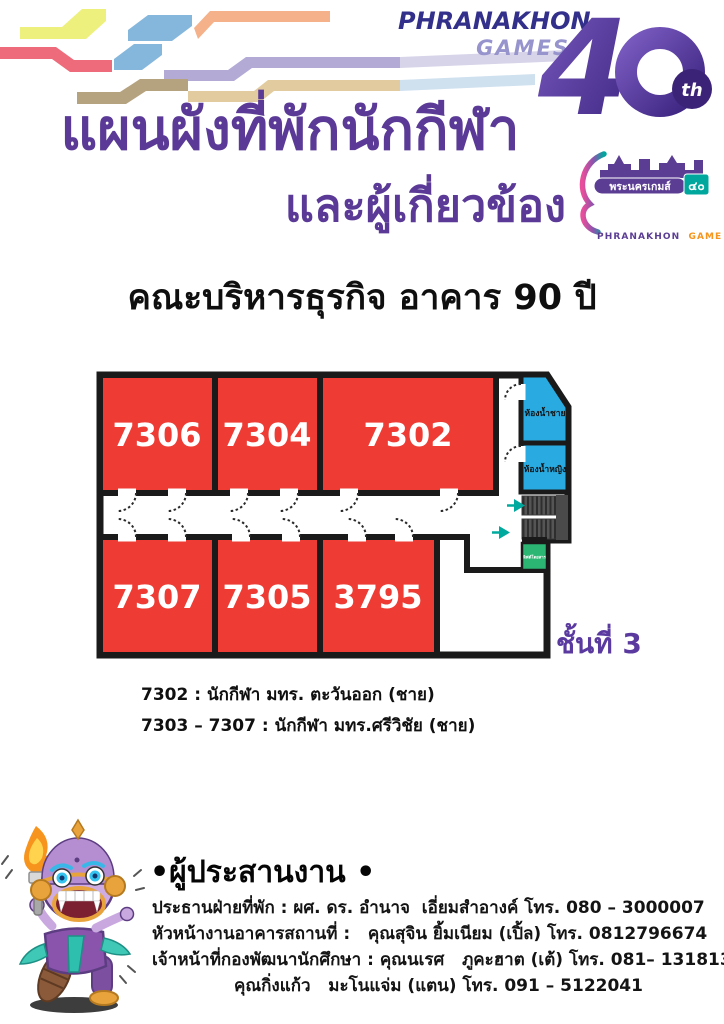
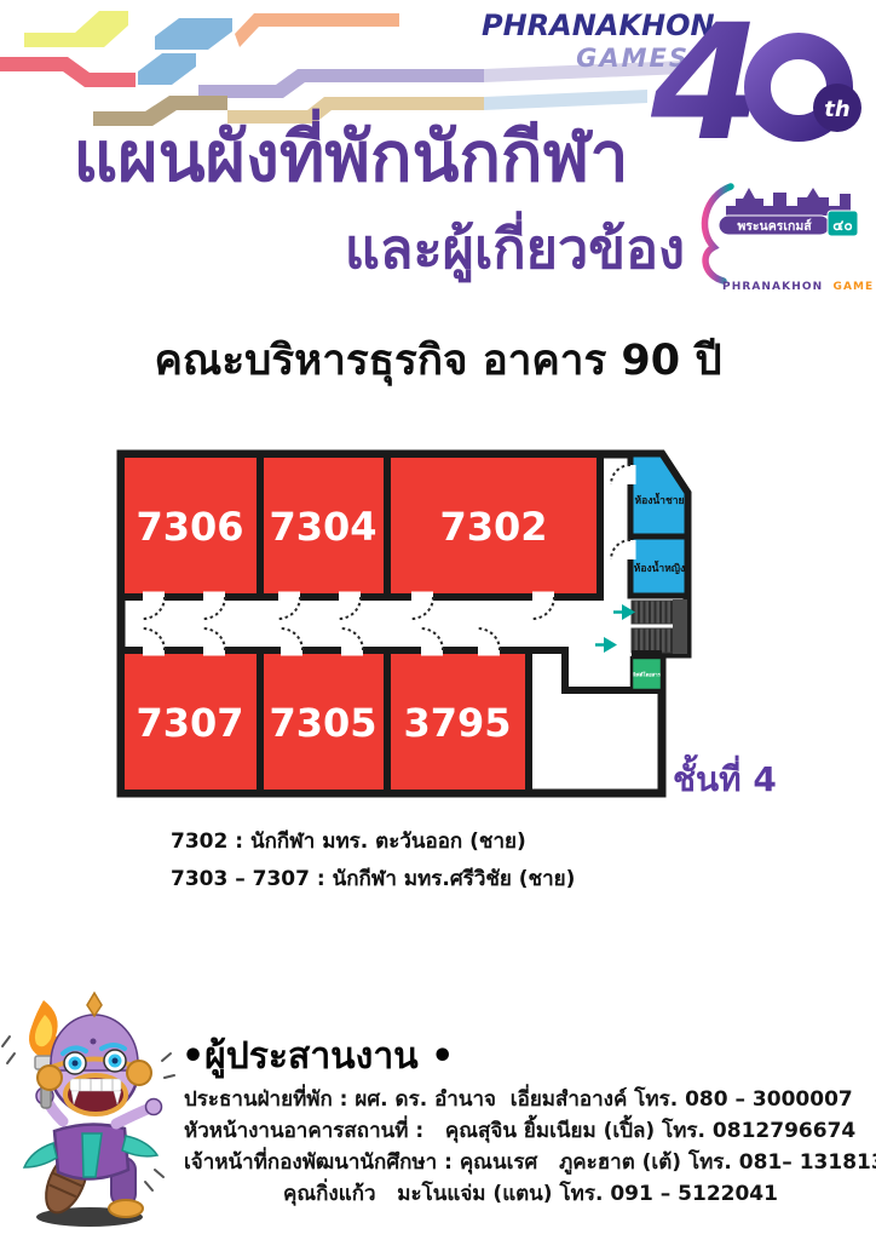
  PHRANAKHO
  GAMES
  4
  th
  แผนผังที่พักนักกีฬา
  และผู้เกี่ยวข้อง
  พระนครเกมส์
  ๔๐
  PHRANAKHON GAME
  คณะบริหารธุรกิจ อาคาร 90 ปี
  ห้องน้ำชาย
  ห้องน้ำหญิง
  7306
  7304
  7302
  7307
  7305
  3795
- ชั้นที่ 3
+ ชั้นที่ 4
  7302 : นักกีฬา มทร. ตะวันออก (ชาย)
  7303 – 7307 : นักกีฬา มทร.ศรีวิชัย (ชาย)
  •ผู้ประสานงาน •
  ประธานฝ่ายที่พัก : ผศ. ดร. อำนาจ เอี่ยมสำอางค์ โทร. 080 – 3000007
  หัวหน้างานอาคารสถานที่ : คุณสุจิน ยิ้มเนียม (เปิ้ล) โทร. 0812796674
  เจ้าหน้าที่กองพัฒนานักศึกษา : คุณนเรศ ภูคะฮาต (เต้) โทร. 081– 13181
  คุณกิ่งแก้ว มะโนแจ่ม (แตน) โทร. 091 – 5122041
